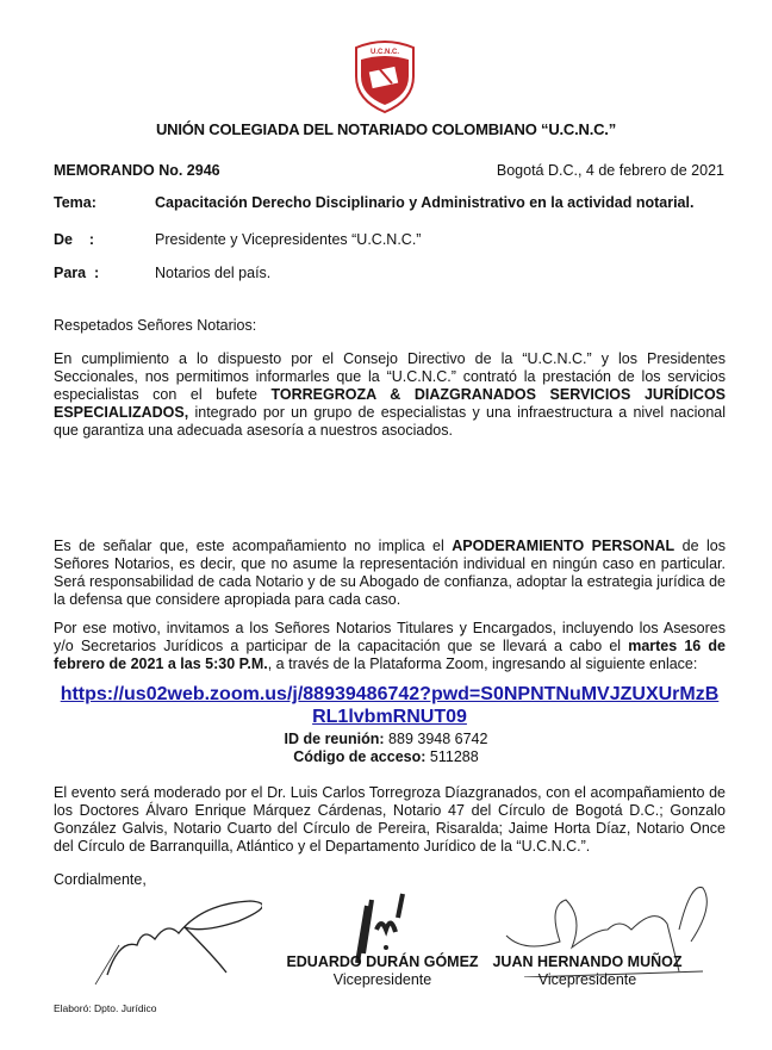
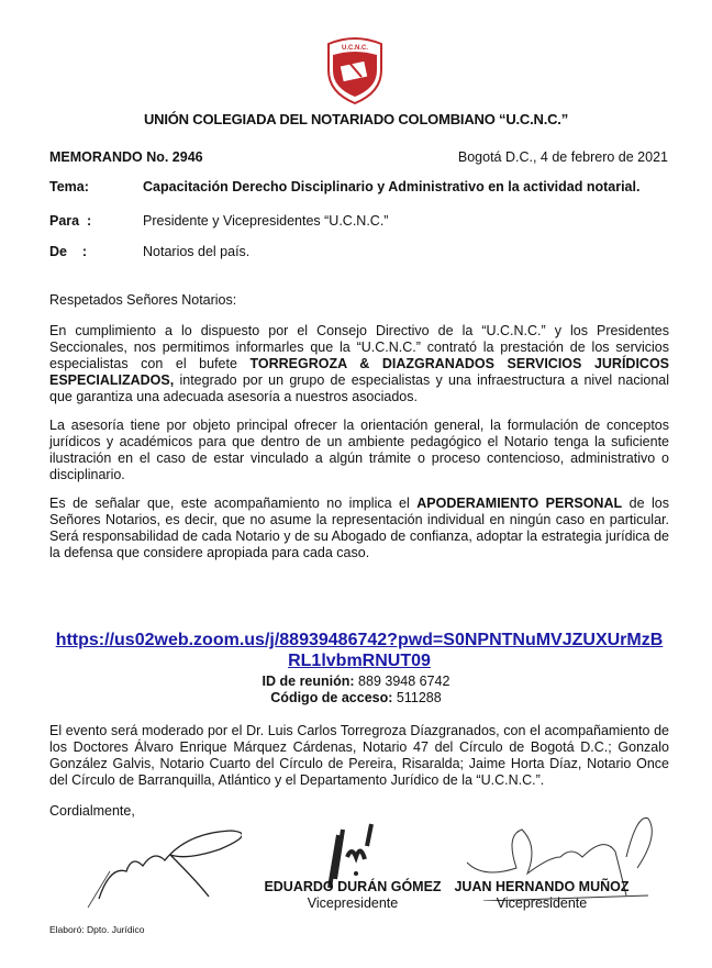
  UNIÓN COLEGIADA DEL NOTARIADO COLOMBIANO “U.C.N.C.”
  MEMORANDO No. 2946
  Bogotá D.C., 4 de febrero de 2021
  Tema:
  Capacitación Derecho Disciplinario y Administrativo en la actividad notarial.
- De :
+ Para :
  Presidente y Vicepresidentes “U.C.N.C.”
- Para :
+ De :
  Notarios del país.
  Respetados Señores Notarios:
  En cumplimiento a lo dispuesto por el Consejo Directivo de la “U.C.N.C.” y los Presidentes Seccionales, nos permitimos informarles que la “U.C.N.C.” contrató la prestación de los servicios especialistas con el bufete TORREGROZA & DIAZGRANADOS SERVICIOS JURÍDICOS ESPECIALIZADOS, integrado por un grupo de especialistas y una infraestructura a nivel nacional que garantiza una adecuada asesoría a nuestros asociados.
+ La asesoría tiene por objeto principal ofrecer la orientación general, la formulación de conceptos jurídicos y académicos para que dentro de un ambiente pedagógico el Notario tenga la suficiente ilustración en el caso de estar vinculado a algún trámite o proceso contencioso, administrativo o disciplinario.
  Es de señalar que, este acompañamiento no implica el APODERAMIENTO PERSONAL de los Señores Notarios, es decir, que no asume la representación individual en ningún caso en particular. Será responsabilidad de cada Notario y de su Abogado de confianza, adoptar la estrategia jurídica de la defensa que considere apropiada para cada caso.
- Por ese motivo, invitamos a los Señores Notarios Titulares y Encargados, incluyendo los Asesores y/o Secretarios Jurídicos a participar de la capacitación que se llevará a cabo el martes 16 de febrero de 2021 a las 5:30 P.M., a través de la Plataforma Zoom, ingresando al siguiente enlace:
  https://us02web.zoom.us/j/88939486742?pwd=S0NPNTNuMVJZUXUrMzBRL1lvbmRNUT09
  ID de reunión: 889 3948 6742
  Código de acceso: 511288
  El evento será moderado por el Dr. Luis Carlos Torregroza Díazgranados, con el acompañamiento de los Doctores Álvaro Enrique Márquez Cárdenas, Notario 47 del Círculo de Bogotá D.C.; Gonzalo González Galvis, Notario Cuarto del Círculo de Pereira, Risaralda; Jaime Horta Díaz, Notario Once del Círculo de Barranquilla, Atlántico y el Departamento Jurídico de la “U.C.N.C.”.
  Cordialmente,
  EDUARDO DURÁN GÓMEZ
  Vicepresidente
  JUAN HERNANDO MUÑOZ
  Vicepresidente
  Elaboró: Dpto. Jurídico
